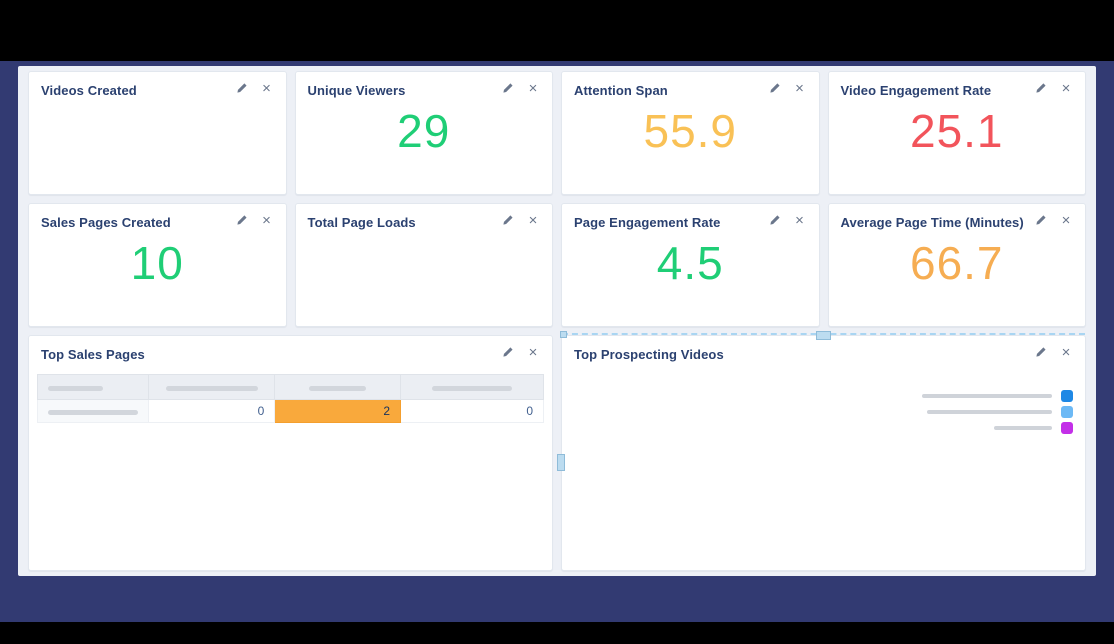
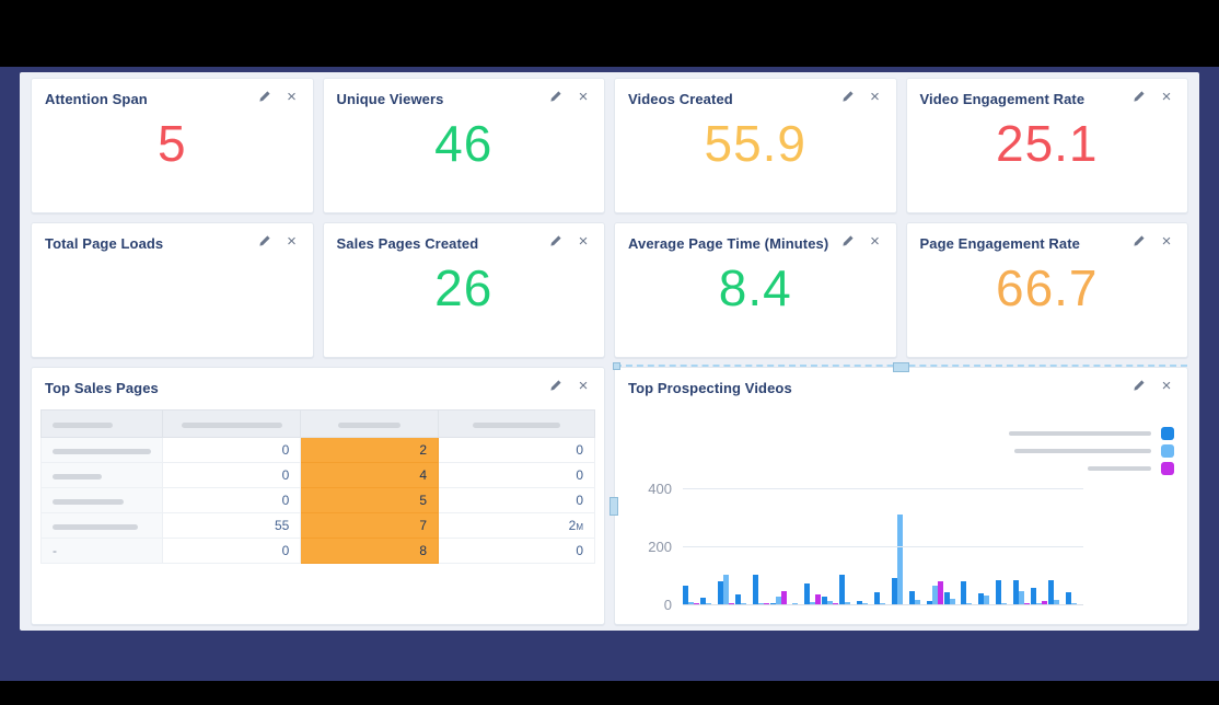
- Videos Created
+ Attention Span
  ×
+ 5
  Unique Viewers
  ×
- 29
+ 46
- Attention Span
+ Videos Created
  ×
  55.9
  Video Engagement Rate
  ×
  25.1
- Sales Pages Created
+ Total Page Loads
  ×
- 10
- Total Page Loads
+ Sales Pages Created
  ×
+ 26
- Page Engagement Rate
+ Average Page Time (Minutes)
  ×
- 4.5
+ 8.4
- Average Page Time (Minutes)
+ Page Engagement Rate
  ×
  66.7
  Top Sales Pages
  ×
  	0	2	0
+ 	0	4	0
+ 	0	5	0
+ 	55	7	2m
+ -	0	8	0
  Top Prospecting Videos
  ×
+ 0
+ 200
+ 400
